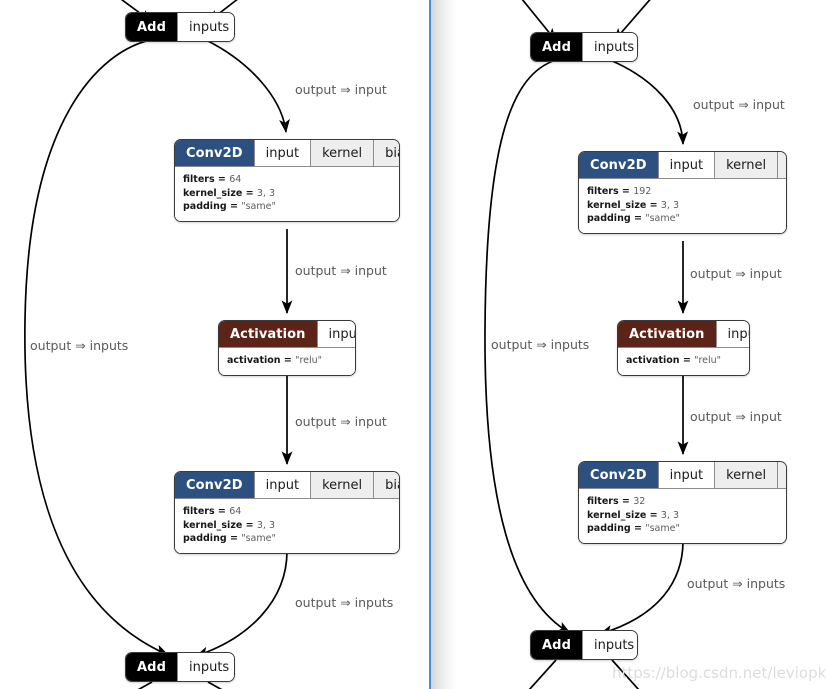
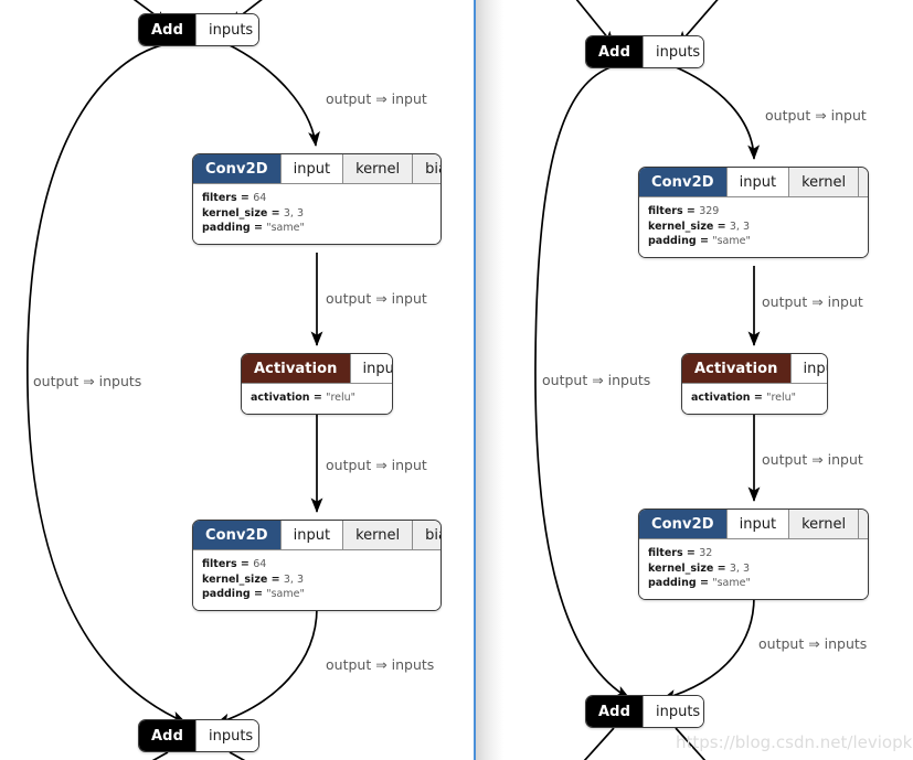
  Add
  inputs
  Conv2D
  input
  kernel
  filters = 64
  kernel_size = 3, 3
  padding = "same"
  Activation
  inpu
  activation = "relu"
  Conv2D
  input
  kernel
  filters = 64
  kernel_size = 3, 3
  padding = "same"
  Add
  inputs
  Add
  inputs
  Conv2D
  input
  kernel
- filters = 192
+ filters = 329
  kernel_size = 3, 3
  padding = "same"
  Activation
  activation = "relu"
  Conv2D
  input
  kernel
  filters = 32
  kernel_size = 3, 3
  padding = "same"
  Add
  inputs
  output ⇒ input
  output ⇒ input
  output ⇒ input
  output ⇒ inputs
  output ⇒ inputs
  output ⇒ input
  output ⇒ input
  output ⇒ input
  output ⇒ inputs
  output ⇒ inputs
  https://blog.csdn.net/leviopk
